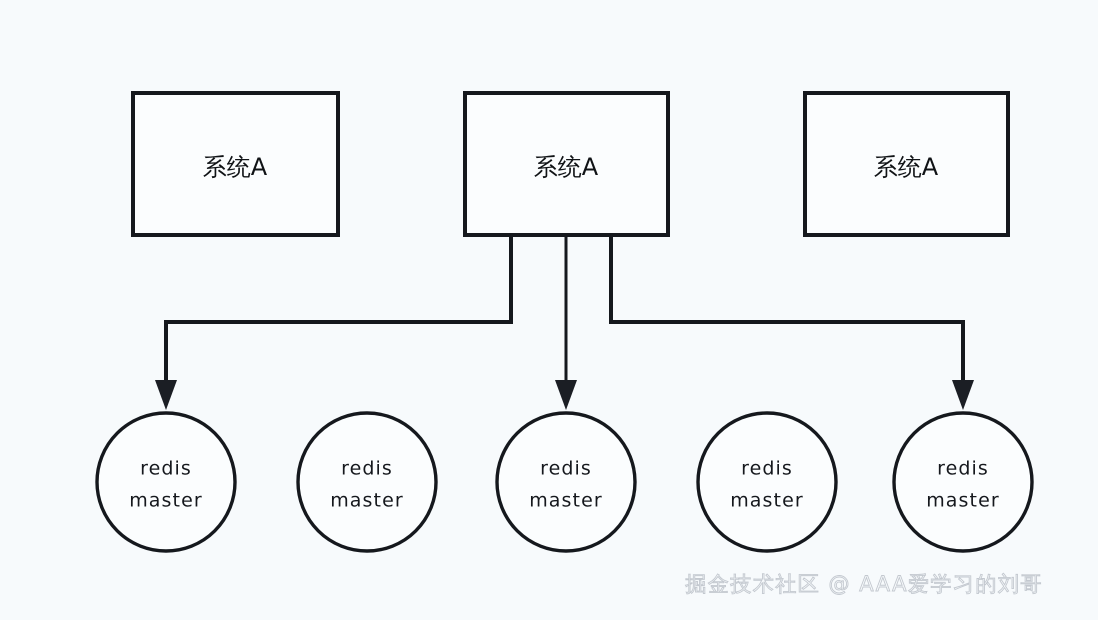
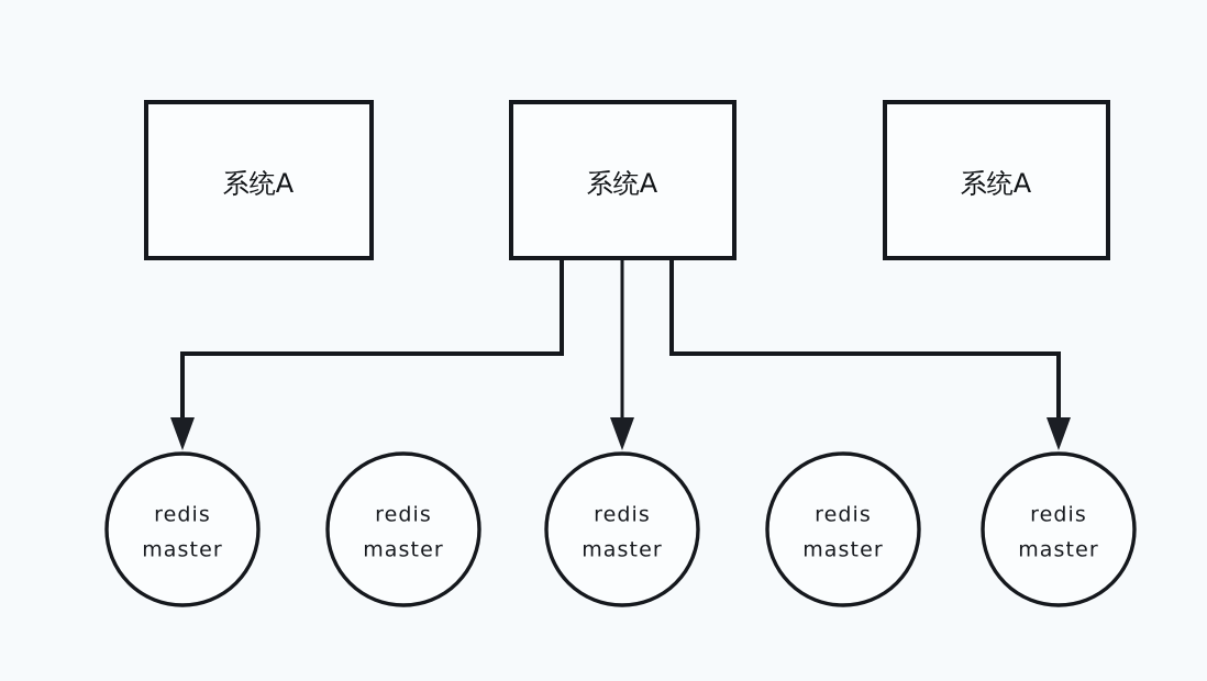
  系统A
  系统A
  系统A
  redis
  master
  redis
  master
  redis
  master
  redis
  master
  redis
  master
- 掘金技术社区 @ AAA爱学习的刘哥
